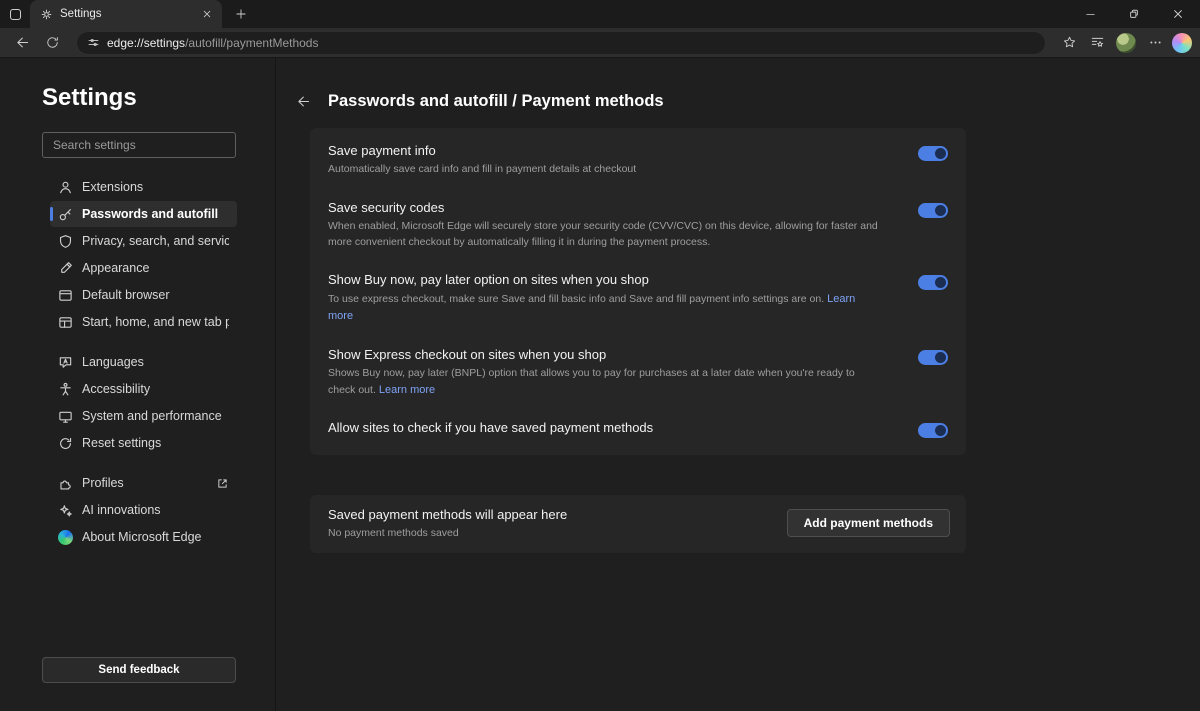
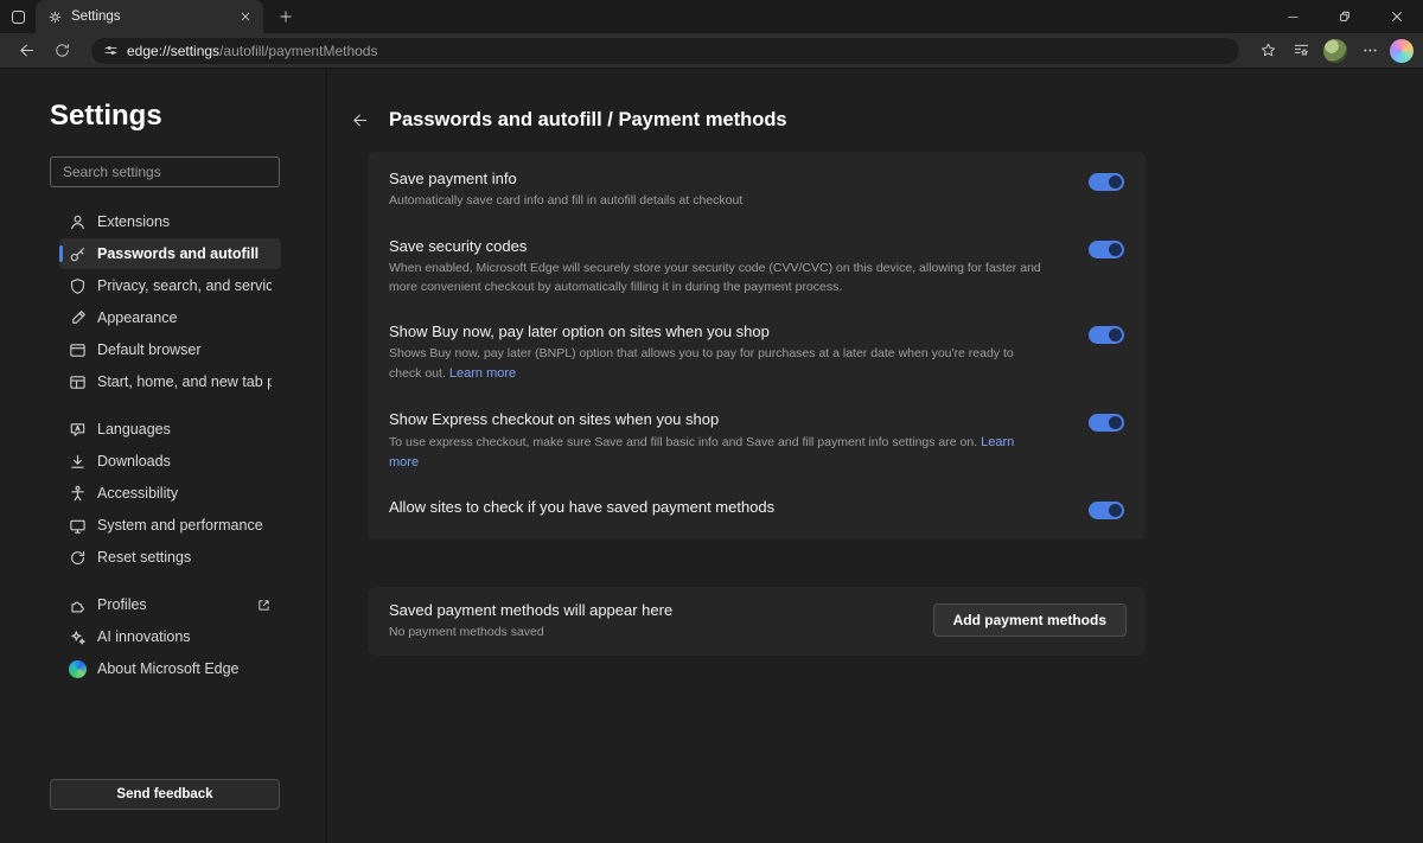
  Settings
  edge://settings/autofill/paymentMethods
  Settings
  Search settings
  Extensions
  Passwords and autofill
  Privacy, search, and servic
  Appearance
  Default browser
  Start, home, and new tab p
  Languages
+ Downloads
  Accessibility
  System and performance
  Reset settings
  Profiles
  AI innovations
  About Microsoft Edge
  Send feedback
  Passwords and autofill / Payment methods
  Save payment info
- Automatically save card info and fill in payment details at checkout
+ Automatically save card info and fill in autofill details at checkout
  Save security codes
  When enabled, Microsoft Edge will securely store your security code (CVV/CVC) on this device, allowing for faster and more convenient checkout by automatically filling it in during the payment process.
  Show Buy now, pay later option on sites when you shop
- To use express checkout, make sure Save and fill basic info and Save and fill payment info settings are on. Learn more
+ Shows Buy now, pay later (BNPL) option that allows you to pay for purchases at a later date when you're ready to check out. Learn more
  Show Express checkout on sites when you shop
- Shows Buy now, pay later (BNPL) option that allows you to pay for purchases at a later date when you're ready to check out. Learn more
+ To use express checkout, make sure Save and fill basic info and Save and fill payment info settings are on. Learn more
  Allow sites to check if you have saved payment methods
  Saved payment methods will appear here
  No payment methods saved
  Add payment methods
